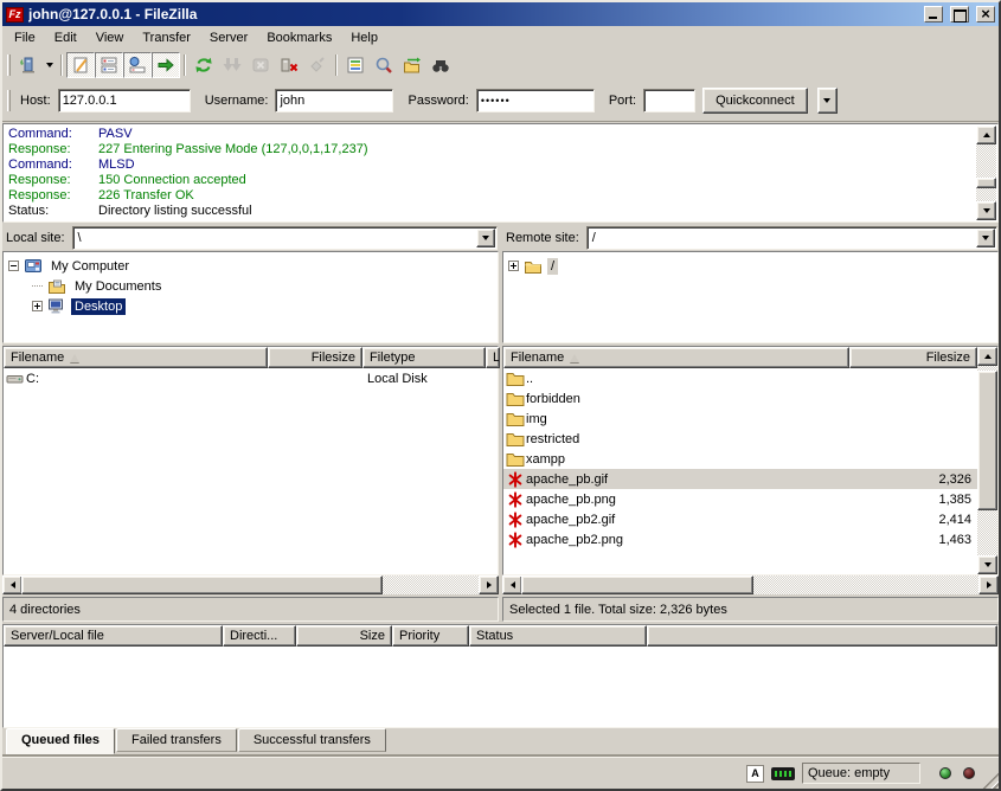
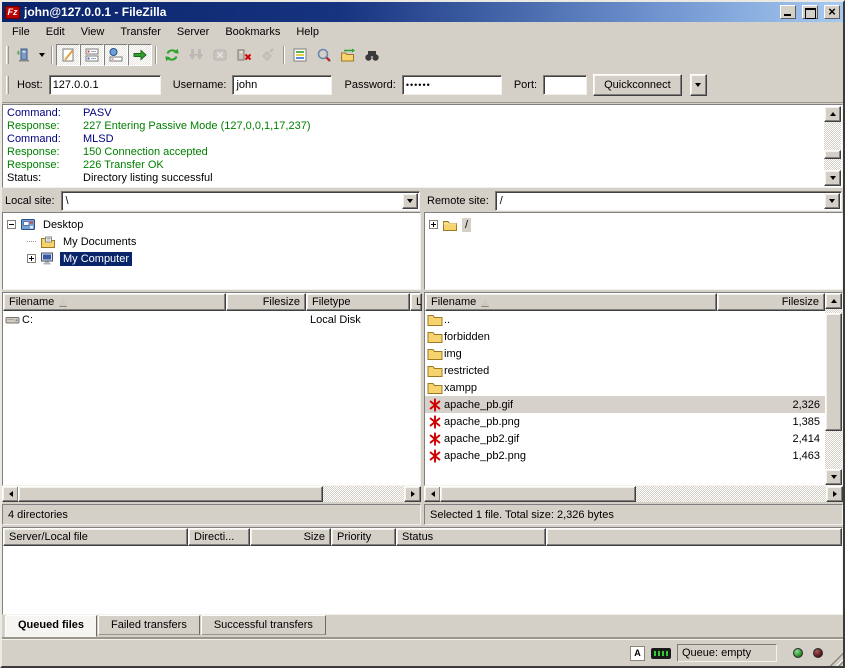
  Fz
  john@127.0.0.1 - FileZilla
  File
  Edit
  View
  Transfer
  Server
  Bookmarks
  Help
  Host:
  127.0.0.1
  Username:
  john
  Password:
  ••••••
  Port:
  Quickconnect
  Command:
  PASV
  Response:
  227 Entering Passive Mode (127,0,0,1,17,237)
  Command:
  MLSD
  Response:
  150 Connection accepted
  Response:
  226 Transfer OK
  Status:
  Directory listing successful
  Local site:
  \
- My Computer
+ Desktop
  My Documents
- Desktop
+ My Computer
  Filename
  Filesize
  Filetype
  L
  C:
  Local Disk
  4 directories
  Remote site:
  /
  /
  Filename
  Filesize
  ..
  forbidden
  img
  restricted
  xampp
  apache_pb.gif
  2,326
  apache_pb.png
  1,385
  apache_pb2.gif
  2,414
  apache_pb2.png
  1,463
  Selected 1 file. Total size: 2,326 bytes
  Server/Local file
  Directi...
  Size
  Priority
  Status
  Queued files
  Failed transfers
  Successful transfers
  Queue: empty
